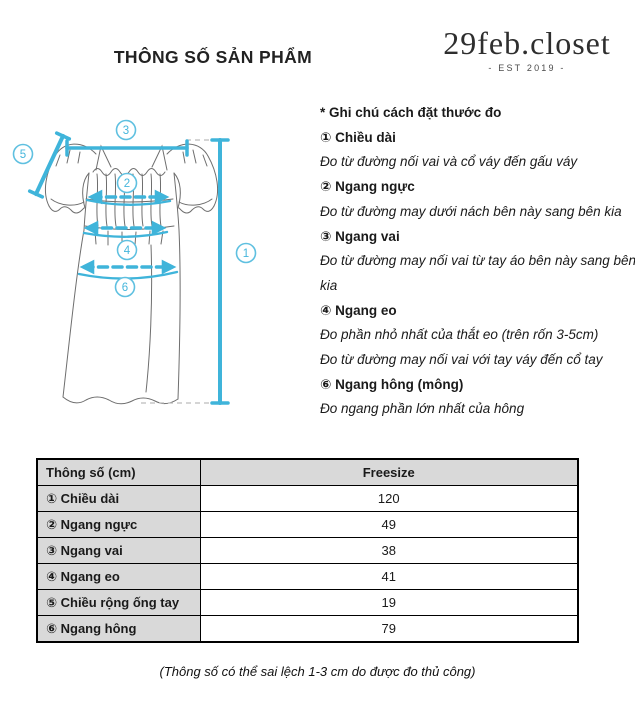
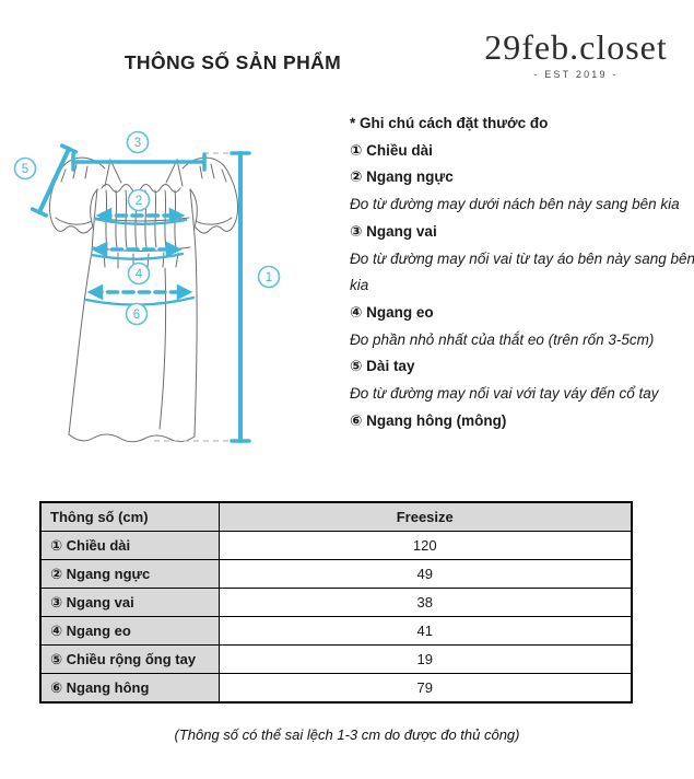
  THÔNG SỐ SẢN PHẨM
  29feb.closet
  - EST 2019 -
  3
  5
  2
  4
  6
  1
  * Ghi chú cách đặt thước đo
  ① Chiều dài
- Đo từ đường nối vai và cổ váy đến gấu váy
  ② Ngang ngực
  Đo từ đường may dưới nách bên này sang bên kia
  ③ Ngang vai
  Đo từ đường may nối vai từ tay áo bên này sang bên kia
  ④ Ngang eo
  Đo phần nhỏ nhất của thắt eo (trên rốn 3-5cm)
+ ⑤ Dài tay
  Đo từ đường may nối vai với tay váy đến cổ tay
  ⑥ Ngang hông (mông)
- Đo ngang phần lớn nhất của hông
  Thông số (cm)	Freesize
  ① Chiều dài	120
  ② Ngang ngực	49
  ③ Ngang vai	38
  ④ Ngang eo	41
  ⑤ Chiều rộng ống tay	19
  ⑥ Ngang hông	79
  (Thông số có thể sai lệch 1-3 cm do được đo thủ công)
